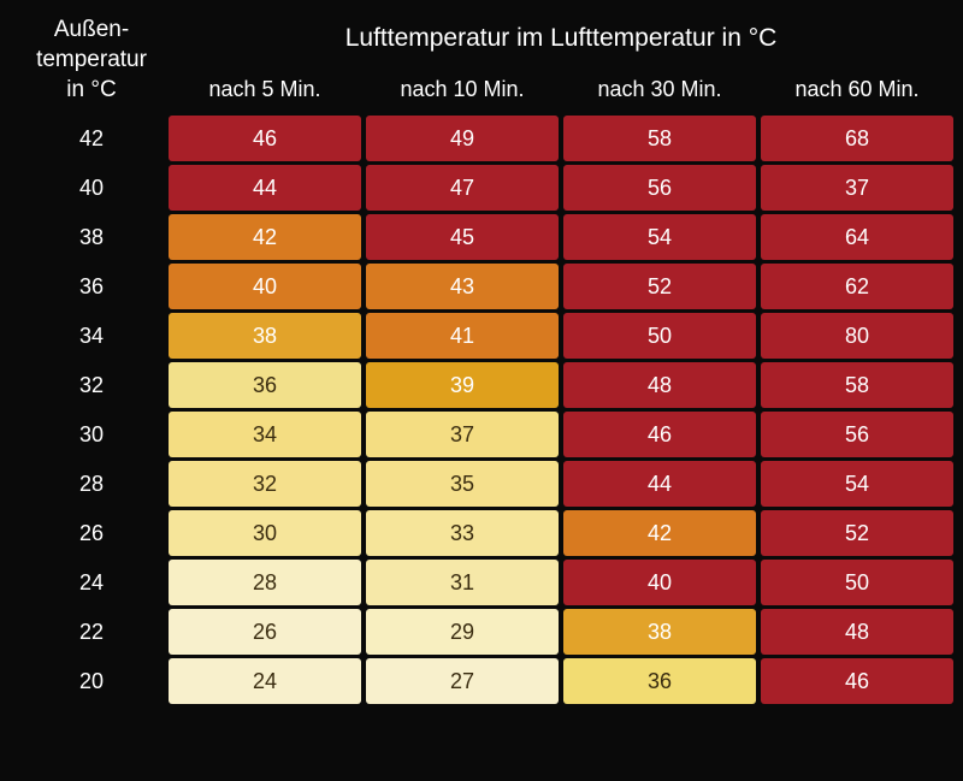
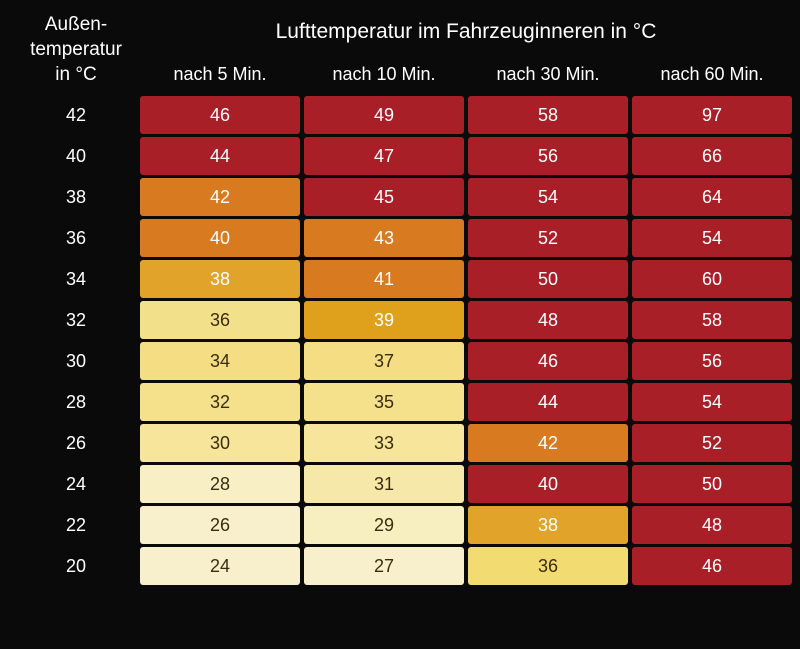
- Außen- temperatur in °C	Lufttemperatur im Lufttemperatur in °C
+ Außen- temperatur in °C	Lufttemperatur im Fahrzeuginneren in °C
  nach 5 Min.	nach 10 Min.	nach 30 Min.	nach 60 Min.
- 42	46	49	58	68
+ 42	46	49	58	97
- 40	44	47	56	37
+ 40	44	47	56	66
  38	42	45	54	64
- 36	40	43	52	62
+ 36	40	43	52	54
- 34	38	41	50	80
+ 34	38	41	50	60
  32	36	39	48	58
  30	34	37	46	56
  28	32	35	44	54
  26	30	33	42	52
  24	28	31	40	50
  22	26	29	38	48
  20	24	27	36	46
